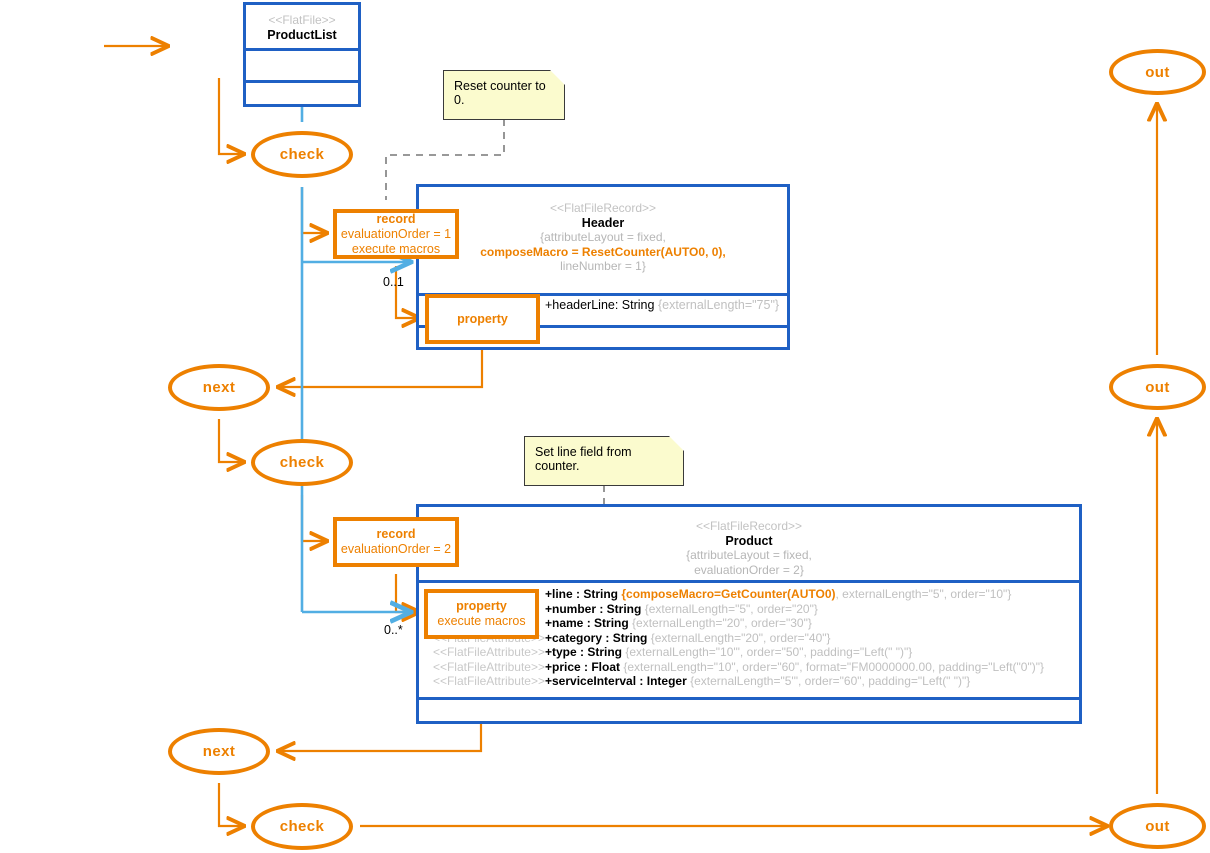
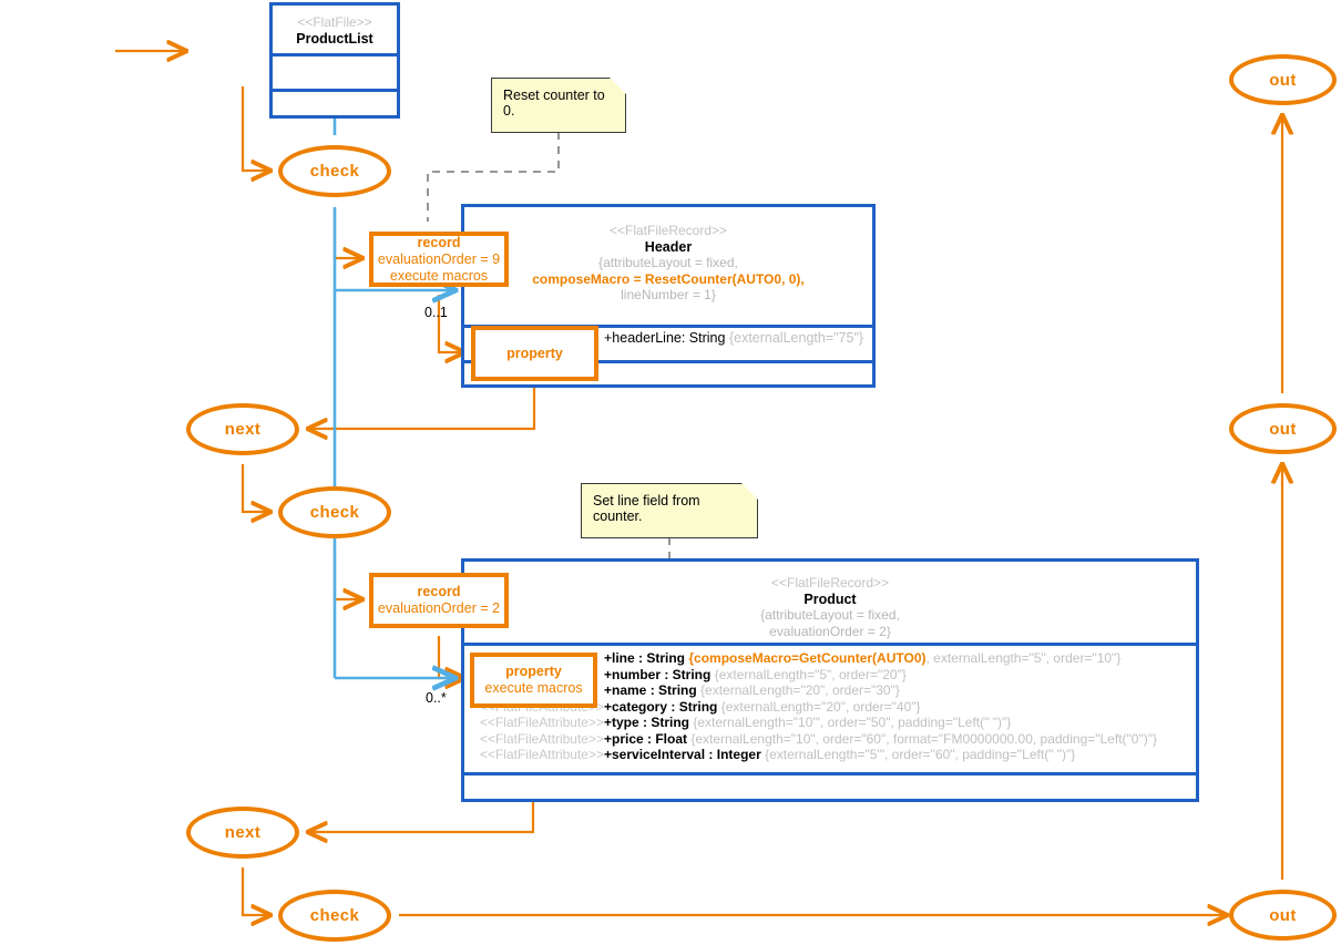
  <<FlatFile>>
  ProductList
  <<FlatFileRecord>>
  Header
  {attributeLayout = fixed,
  composeMacro = ResetCounter(AUTO0, 0),
  lineNumber = 1}
  +headerLine: String {externalLength="75"}
  <<FlatFileRecord>>
  Product
  {attributeLayout = fixed,
  evaluationOrder = 2}
  +line : String {composeMacro=GetCounter(AUTO0), externalLength="5", order="10"}
  +number : String {externalLength="5", order="20"}
  +name : String {externalLength="20", order="30"}
  >+category : String {externalLength="20", order="40"}
  <<FlatFileAttribute>>+type : String {externalLength="10'", order="50", padding="Left(" ")"}
  <<FlatFileAttribute>>+price : Float {externalLength="10", order="60", format="FM0000000.00, padding="Left("0")"}
  <<FlatFileAttribute>>+serviceInterval : Integer {externalLength="5'", order="60", padding="Left(" ")"}
  record
- evaluationOrder = 1
+ evaluationOrder = 9
  execute macros
  property
  record
  evaluationOrder = 2
  property
  execute macros
  check
  next
  check
  next
  check
  out
  out
  out
  0..1
  0..*
  Reset counter to 0.
  Set line field from counter.
